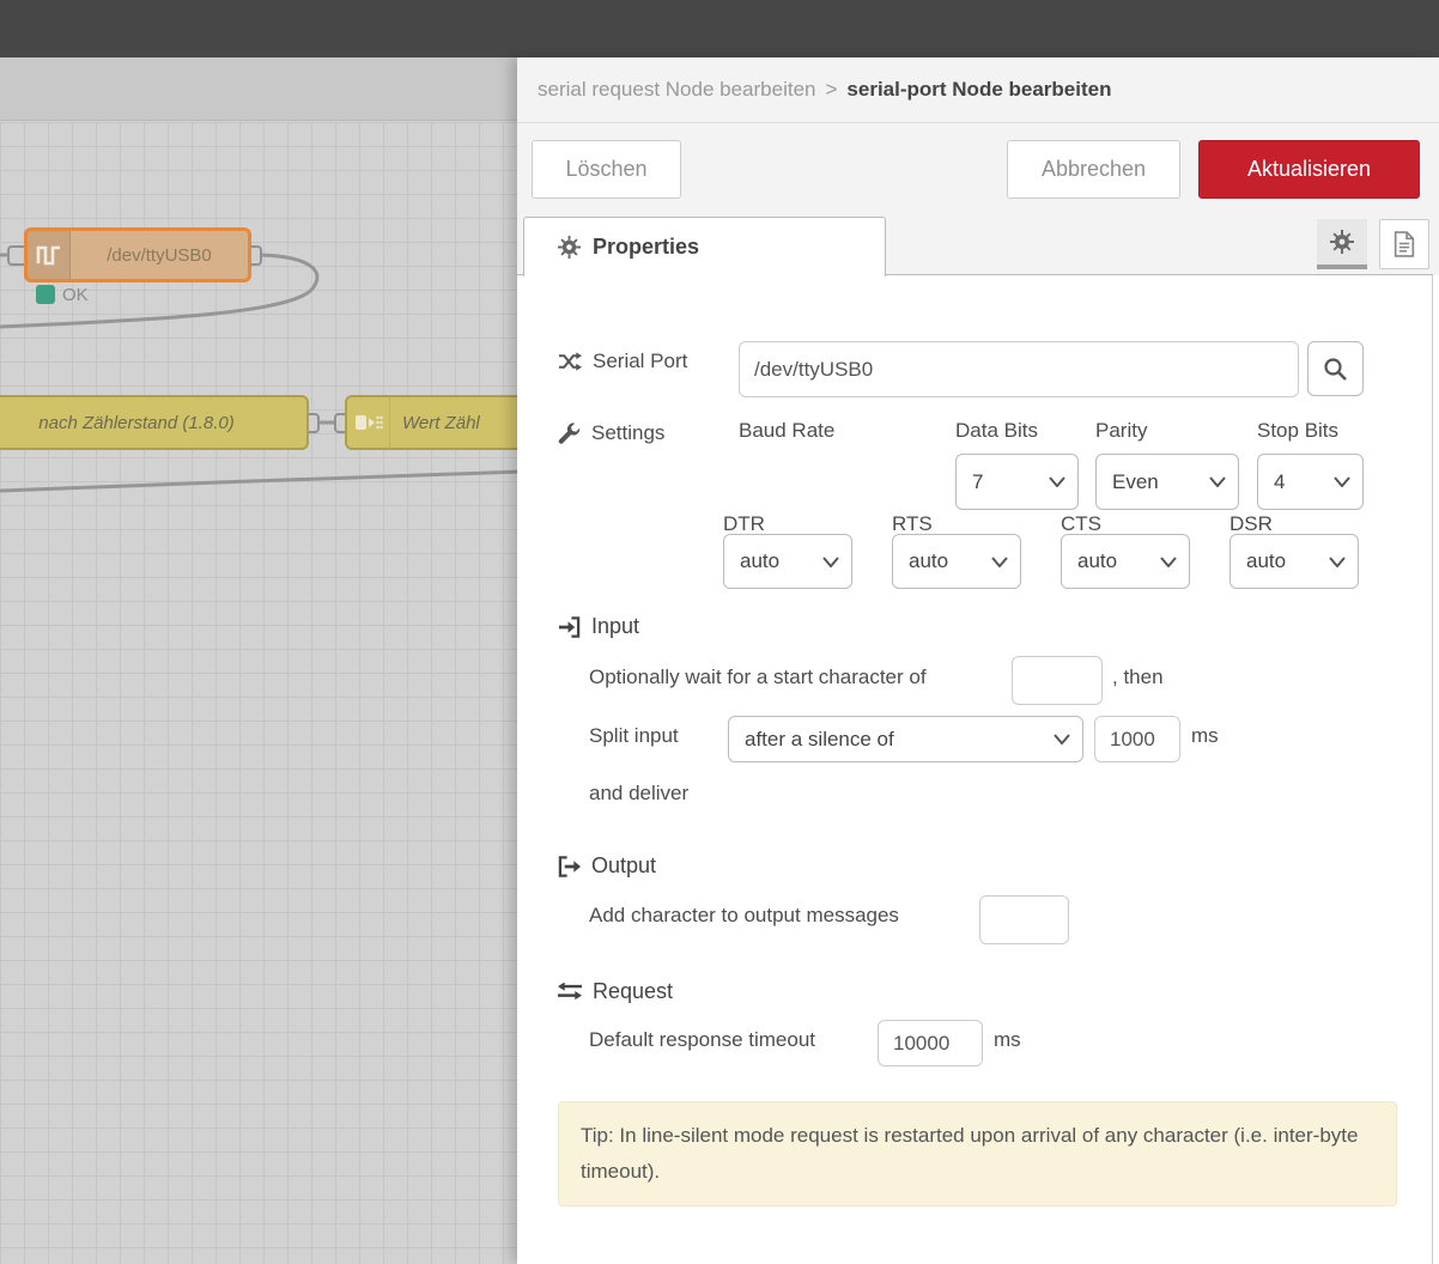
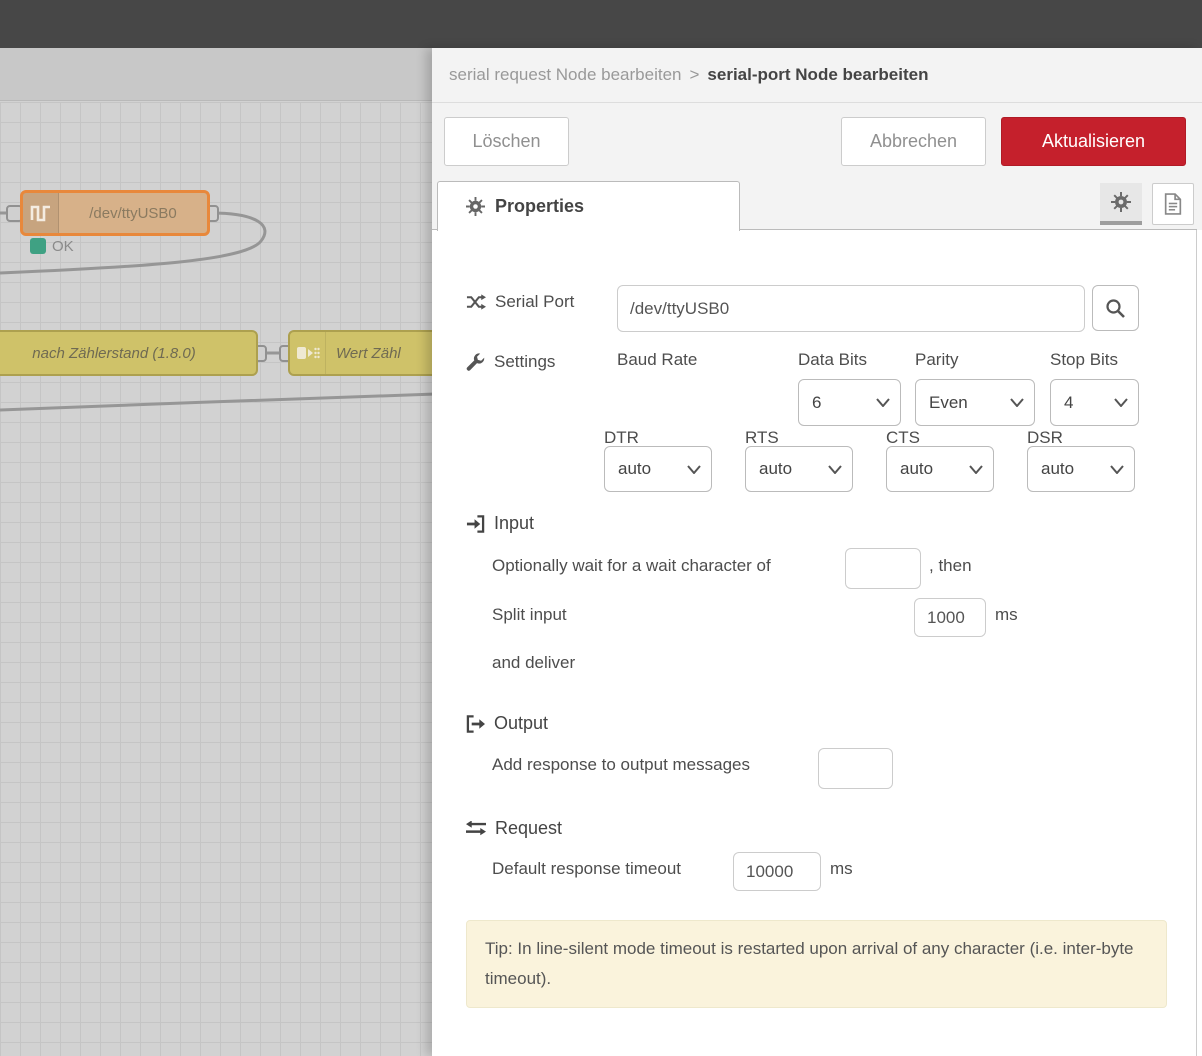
  /dev/ttyUSB0
  OK
  nach Zählerstand (1.8.0)
  Wert Zähl
  serial request Node bearbeiten
  >
  serial-port Node bearbeiten
  Löschen
  Abbrechen
  Aktualisieren
  Properties
  Serial Port
  /dev/ttyUSB0
  Settings
  Baud Rate
  Data Bits
  Parity
  Stop Bits
- 7
+ 6
  Even
  4
  DTR
  RTS
  CTS
  DSR
  auto
  auto
  auto
  auto
  Input
- Optionally wait for a start character of
+ Optionally wait for a wait character of
  , then
  Split input
- after a silence of
  1000
  ms
  and deliver
  Output
- Add character to output messages
+ Add response to output messages
  Request
  Default response timeout
  10000
  ms
- Tip: In line-silent mode request is restarted upon arrival of any character (i.e. inter-byte timeout).
+ Tip: In line-silent mode timeout is restarted upon arrival of any character (i.e. inter-byte timeout).
